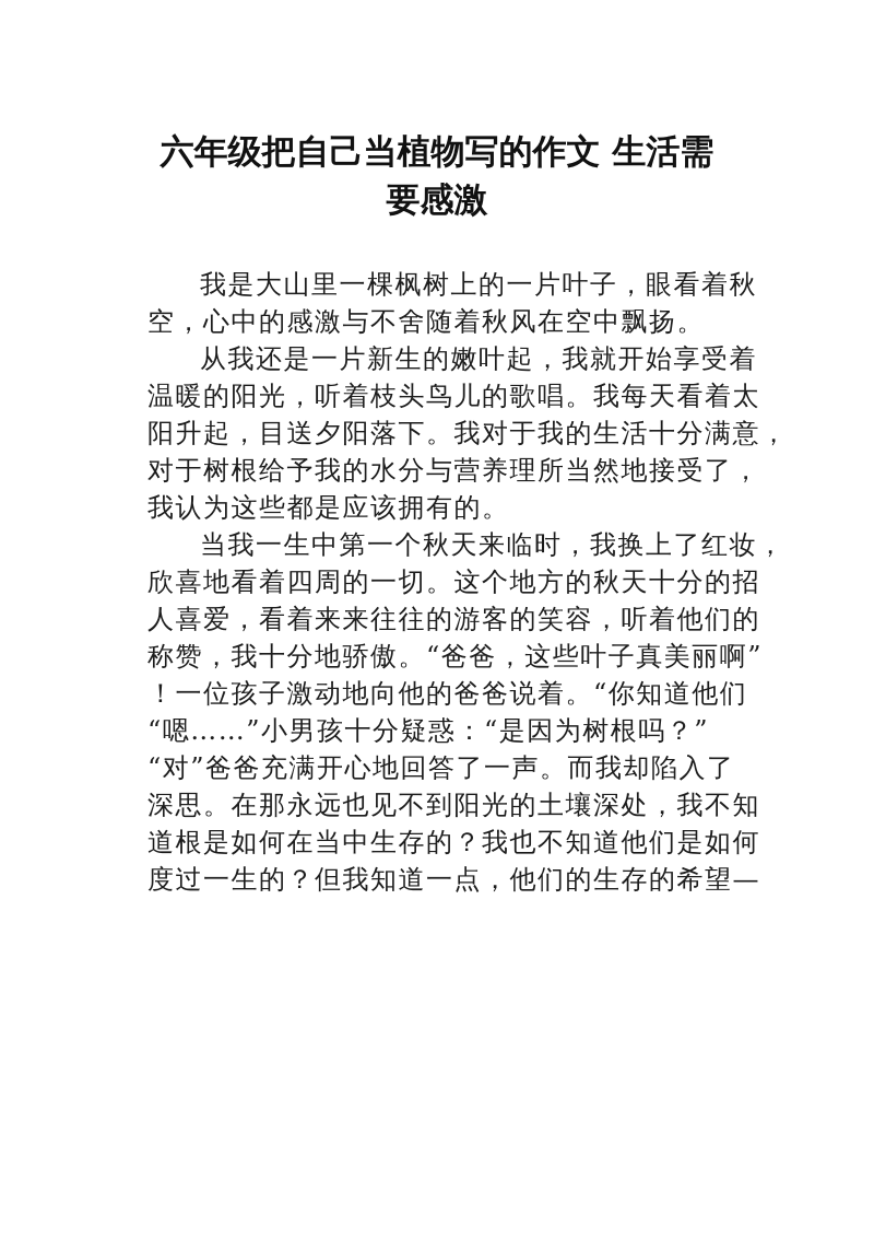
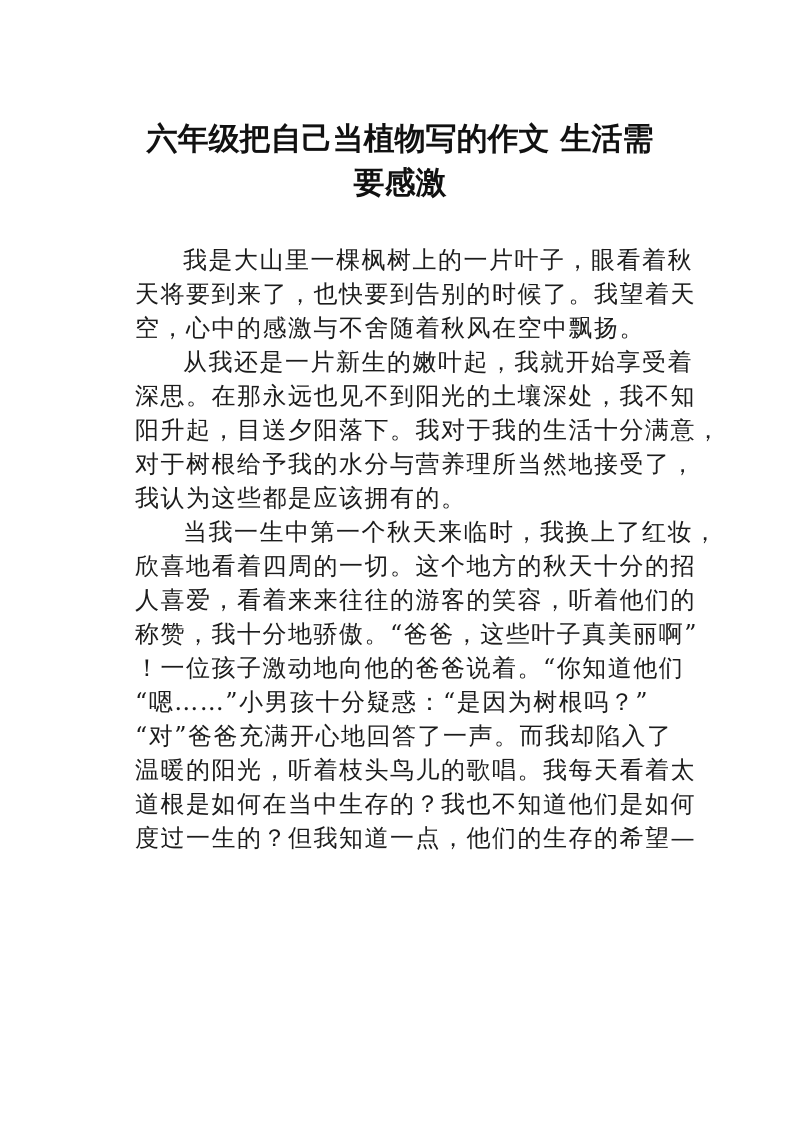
  六年级把自己当植物写的作文 生活需
  要感激
  我是大山里一棵枫树上的一片叶子，眼看着秋
+ 天将要到来了，也快要到告别的时候了。我望着天
  空，心中的感激与不舍随着秋风在空中飘扬。
  从我还是一片新生的嫩叶起，我就开始享受着
- 温暖的阳光，听着枝头鸟儿的歌唱。我每天看着太
+ 深思。在那永远也见不到阳光的土壤深处，我不知
  阳升起，目送夕阳落下。我对于我的生活十分满意，
  对于树根给予我的水分与营养理所当然地接受了，
  我认为这些都是应该拥有的。
  当我一生中第一个秋天来临时，我换上了红妆，
  欣喜地看着四周的一切。这个地方的秋天十分的招
  人喜爱，看着来来往往的游客的笑容，听着他们的
  称赞，我十分地骄傲。“爸爸，这些叶子真美丽啊”
  ！一位孩子激动地向他的爸爸说着。“你知道他们
  “嗯……”小男孩十分疑惑：“是因为树根吗？”
  “对”爸爸充满开心地回答了一声。而我却陷入了
- 深思。在那永远也见不到阳光的土壤深处，我不知
+ 温暖的阳光，听着枝头鸟儿的歌唱。我每天看着太
  道根是如何在当中生存的？我也不知道他们是如何
  度过一生的？但我知道一点，他们的生存的希望—
